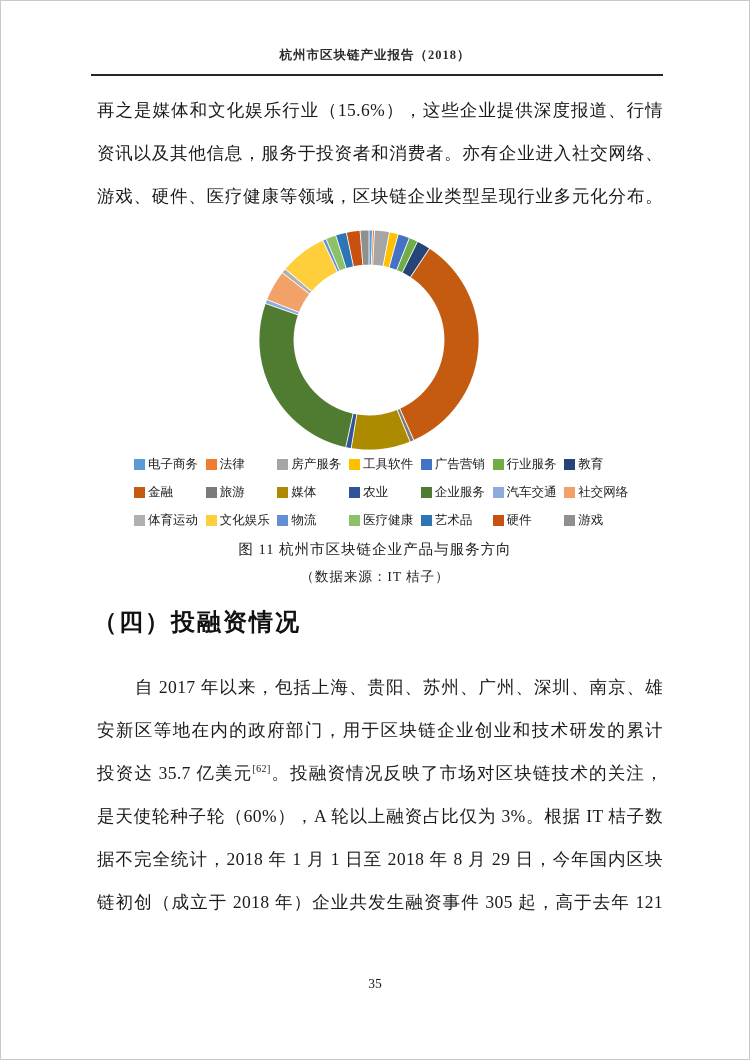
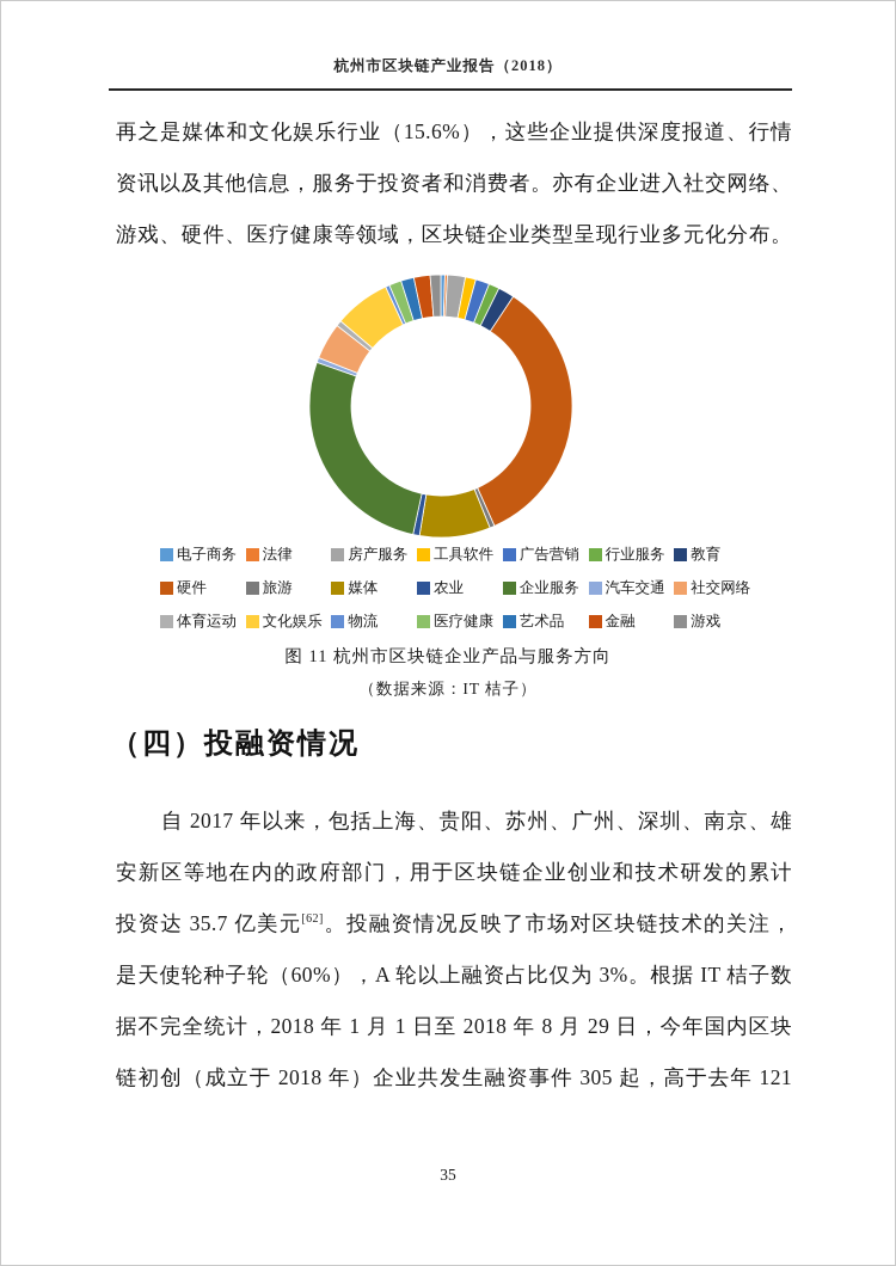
  杭州市区块链产业报告（2018）
  再之是媒体和文化娱乐行业（15.6%），这些企业提供深度报道、行情
  资讯以及其他信息，服务于投资者和消费者。亦有企业进入社交网络、
  游戏、硬件、医疗健康等领域，区块链企业类型呈现行业多元化分布。
  电子商务
  法律
  房产服务
  工具软件
  广告营销
  行业服务
  教育
- 金融
+ 硬件
  旅游
  媒体
  农业
  企业服务
  汽车交通
  社交网络
  体育运动
  文化娱乐
  物流
  医疗健康
  艺术品
- 硬件
+ 金融
  游戏
  图 11 杭州市区块链企业产品与服务方向
  （数据来源：IT 桔子）
  （四）投融资情况
  自 2017 年以来，包括上海、贵阳、苏州、广州、深圳、南京、雄
  安新区等地在内的政府部门，用于区块链企业创业和技术研发的累计
  投资达 35.7 亿美元[62]。投融资情况反映了市场对区块链技术的关注，
  是天使轮种子轮（60%），A 轮以上融资占比仅为 3%。根据 IT 桔子数
  据不完全统计，2018 年 1 月 1 日至 2018 年 8 月 29 日，今年国内区块
  链初创（成立于 2018 年）企业共发生融资事件 305 起，高于去年 121
  35
